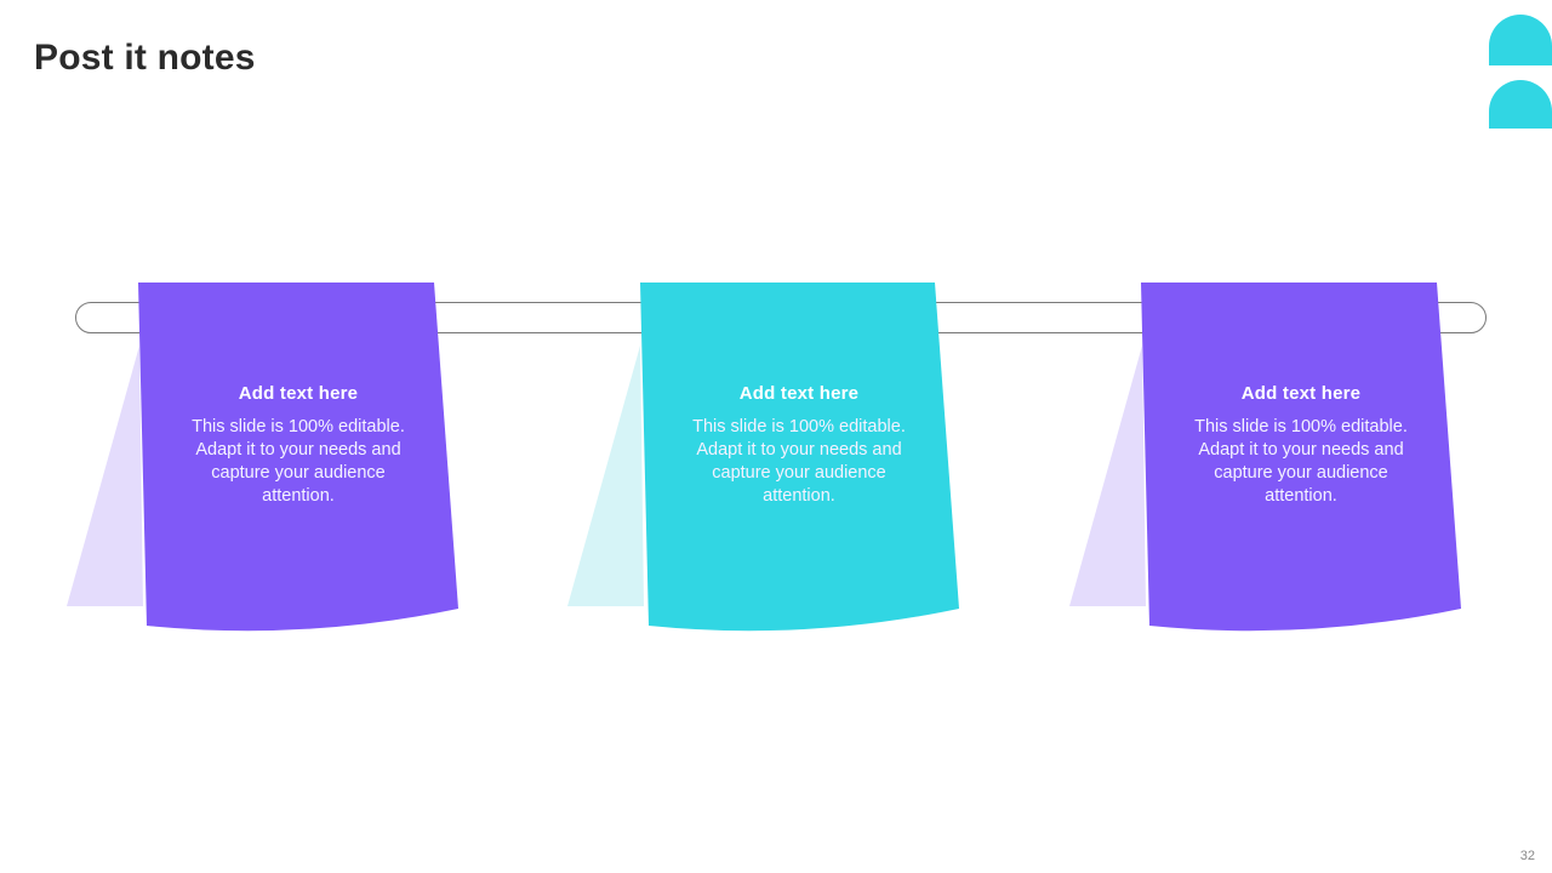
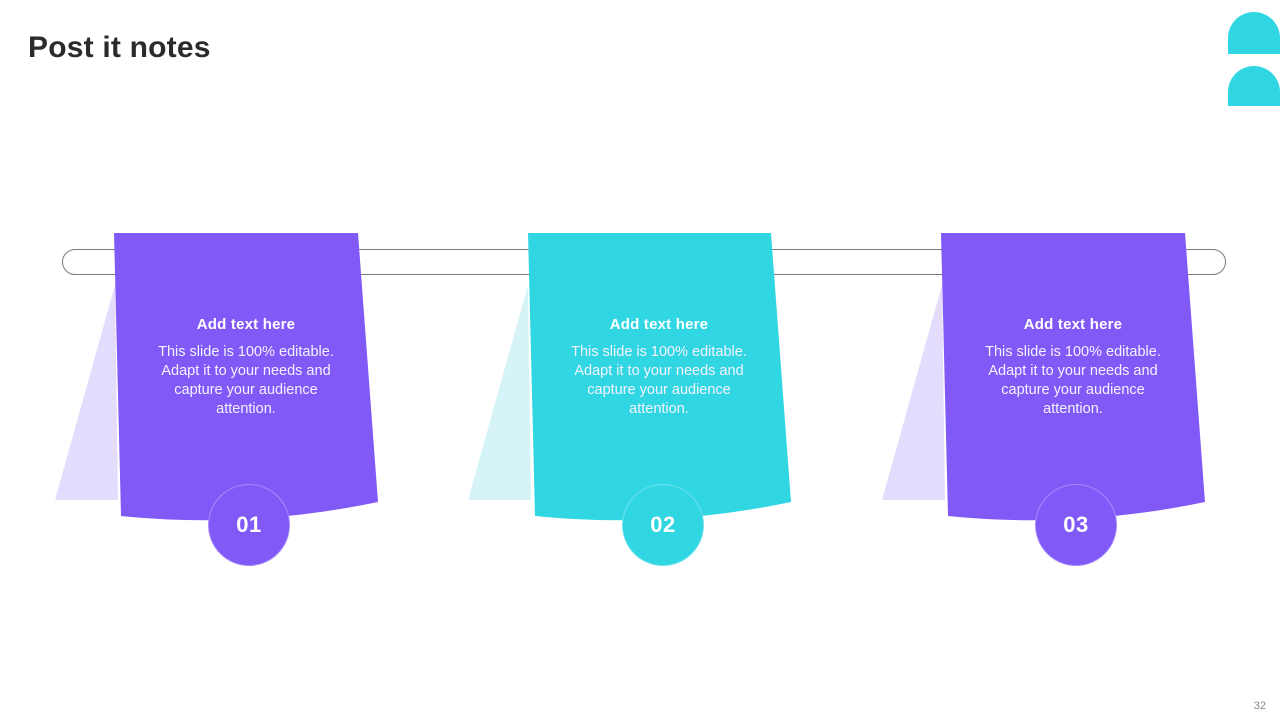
  Post it notes
  Add text here
  This slide is 100% editable. Adapt it to your needs and capture your audience attention.
  Add text here
  This slide is 100% editable. Adapt it to your needs and capture your audience attention.
  Add text here
  This slide is 100% editable. Adapt it to your needs and capture your audience attention.
+ 01
+ 02
+ 03
  32
